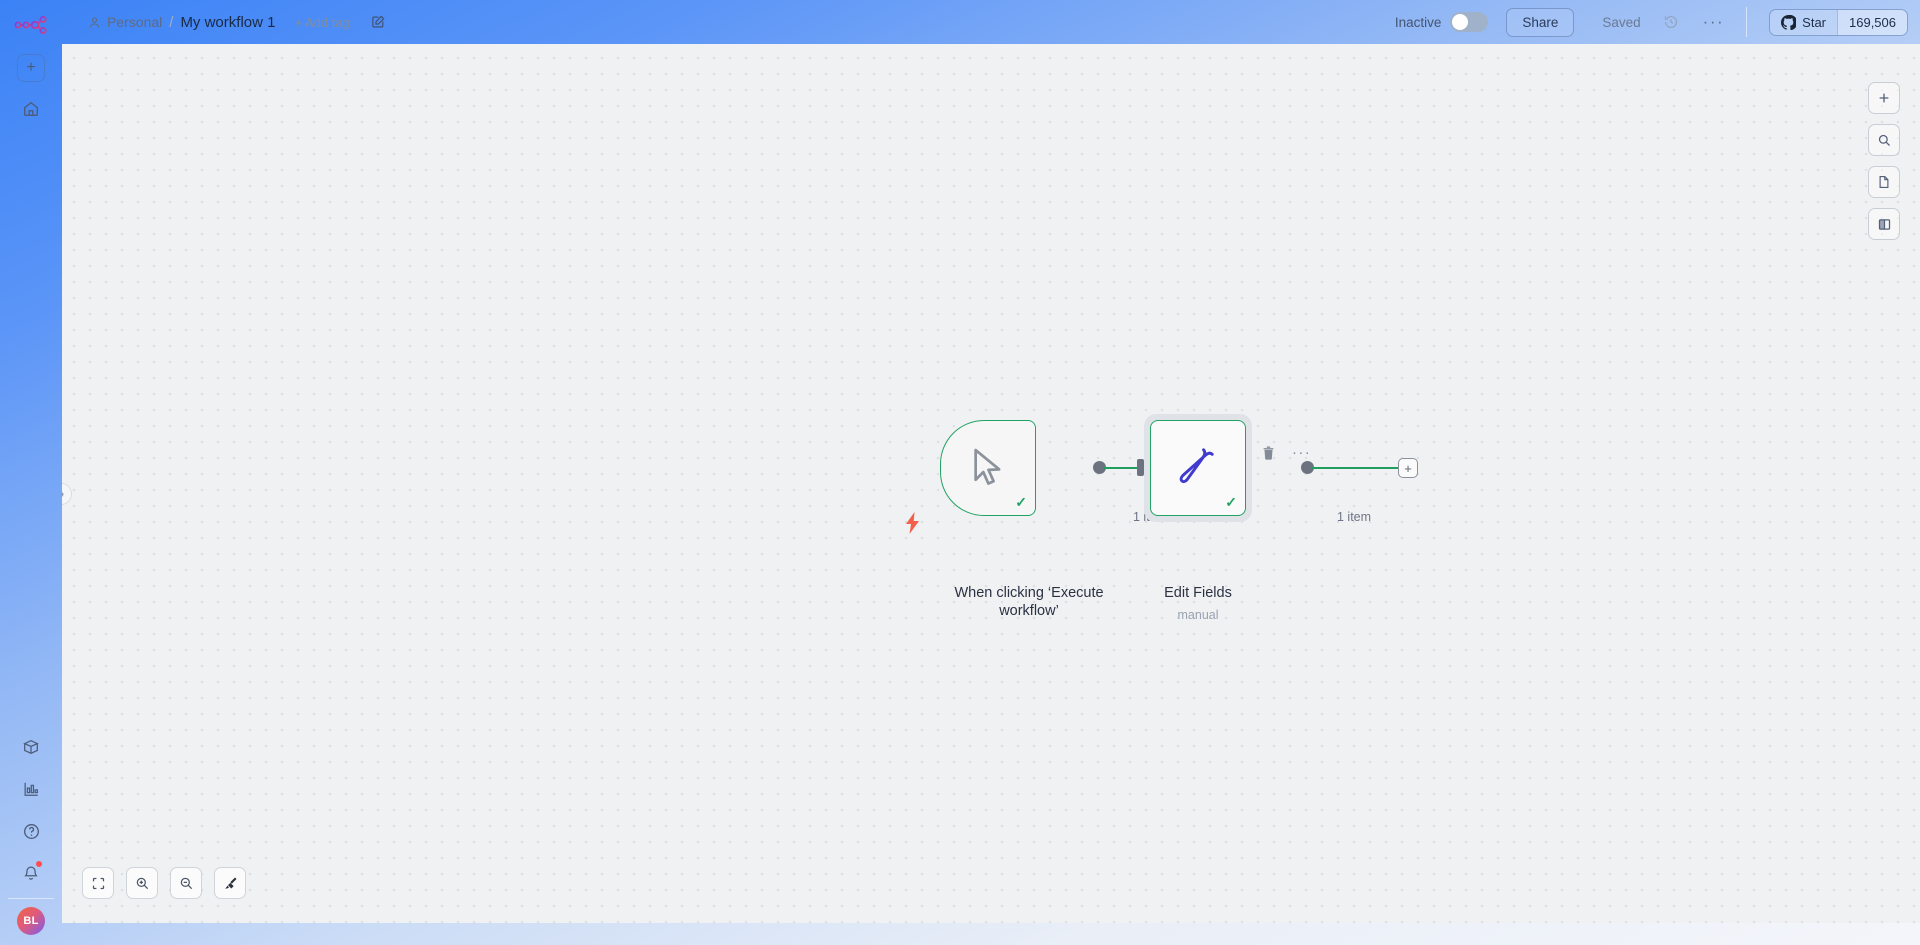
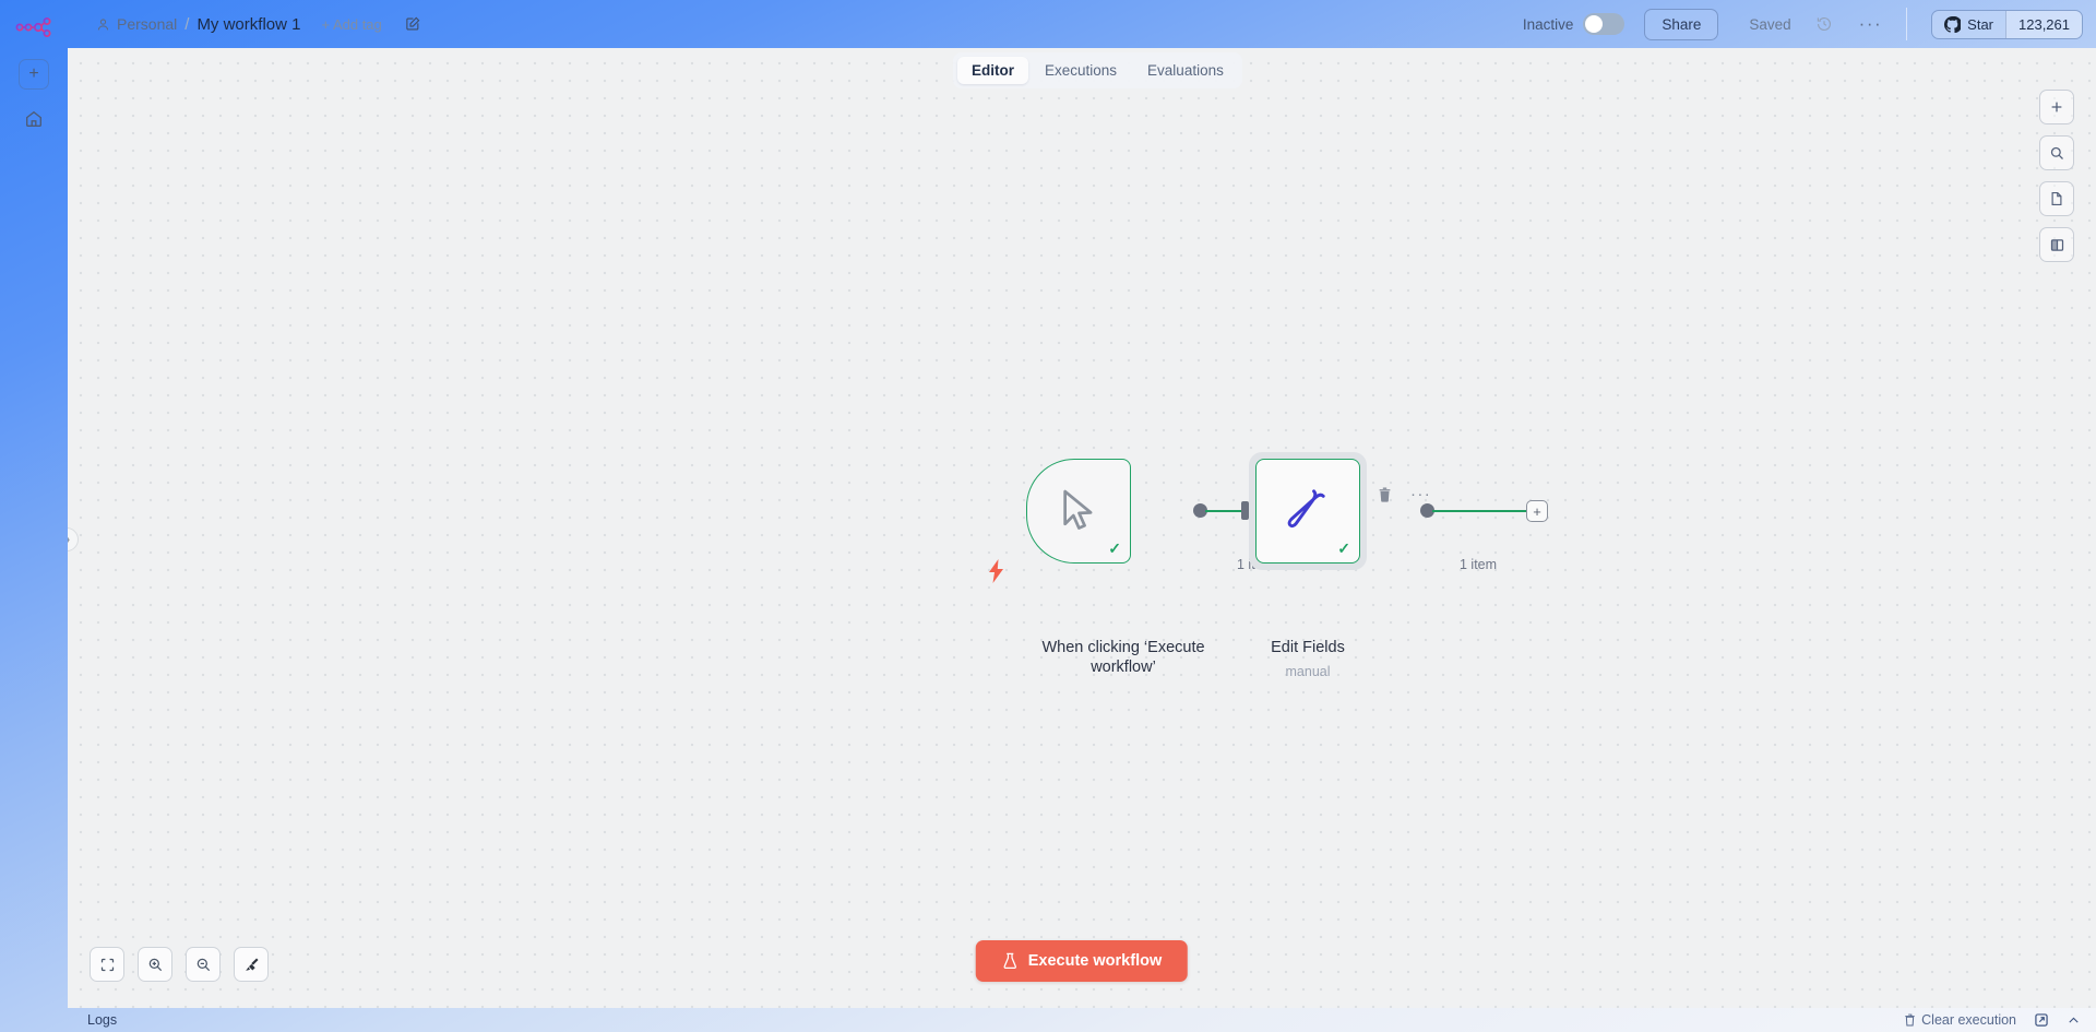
  +
- BL
  Personal
  /
  My workflow 1
  + Add tag
  Inactive
  Share
  Saved
  ···
  Star
- 169,506
+ 123,261
+ Editor
+ Executions
+ Evaluations
  ✓
  When clicking ‘Execute workflow’
  ···
  ✓
  Edit Fields
  manual
  1 item
  +
+ Execute workflow
+ Logs
+ Clear execution
